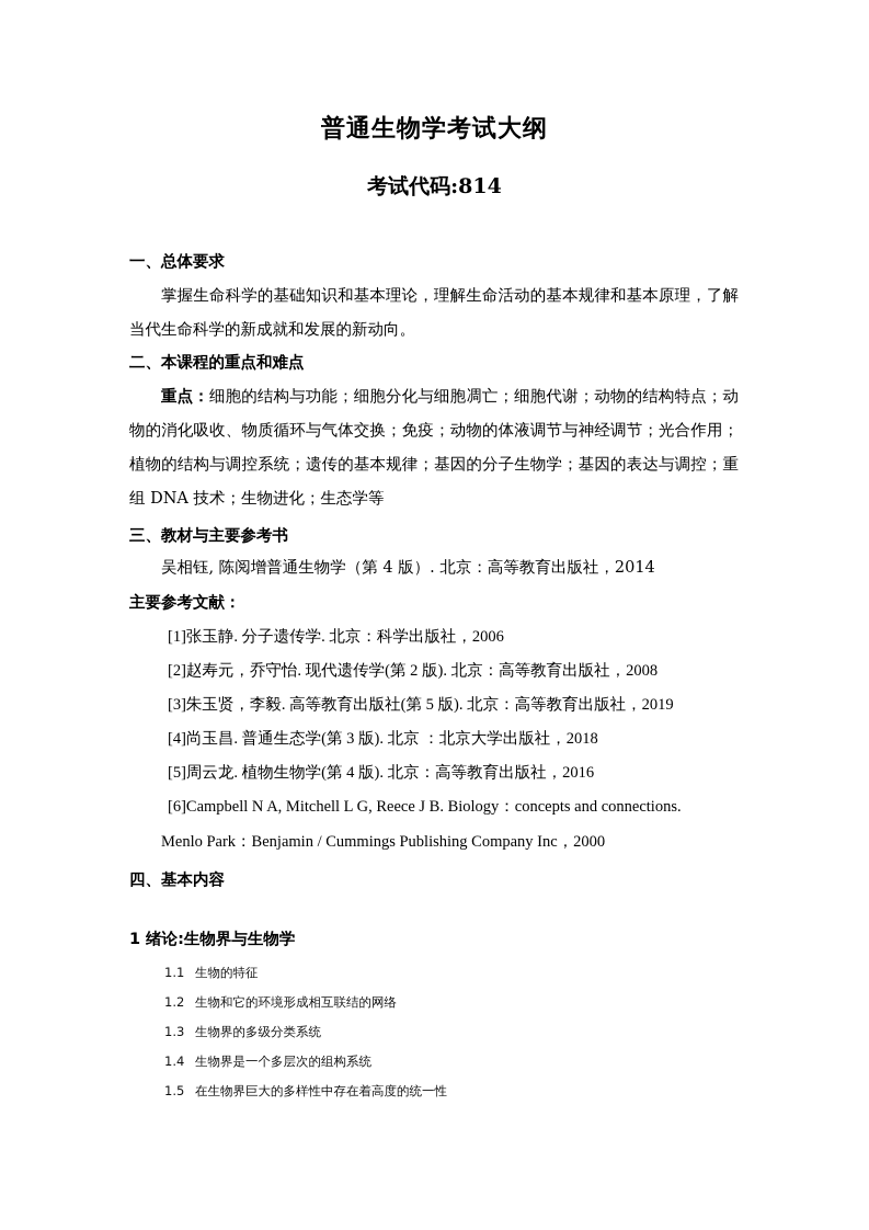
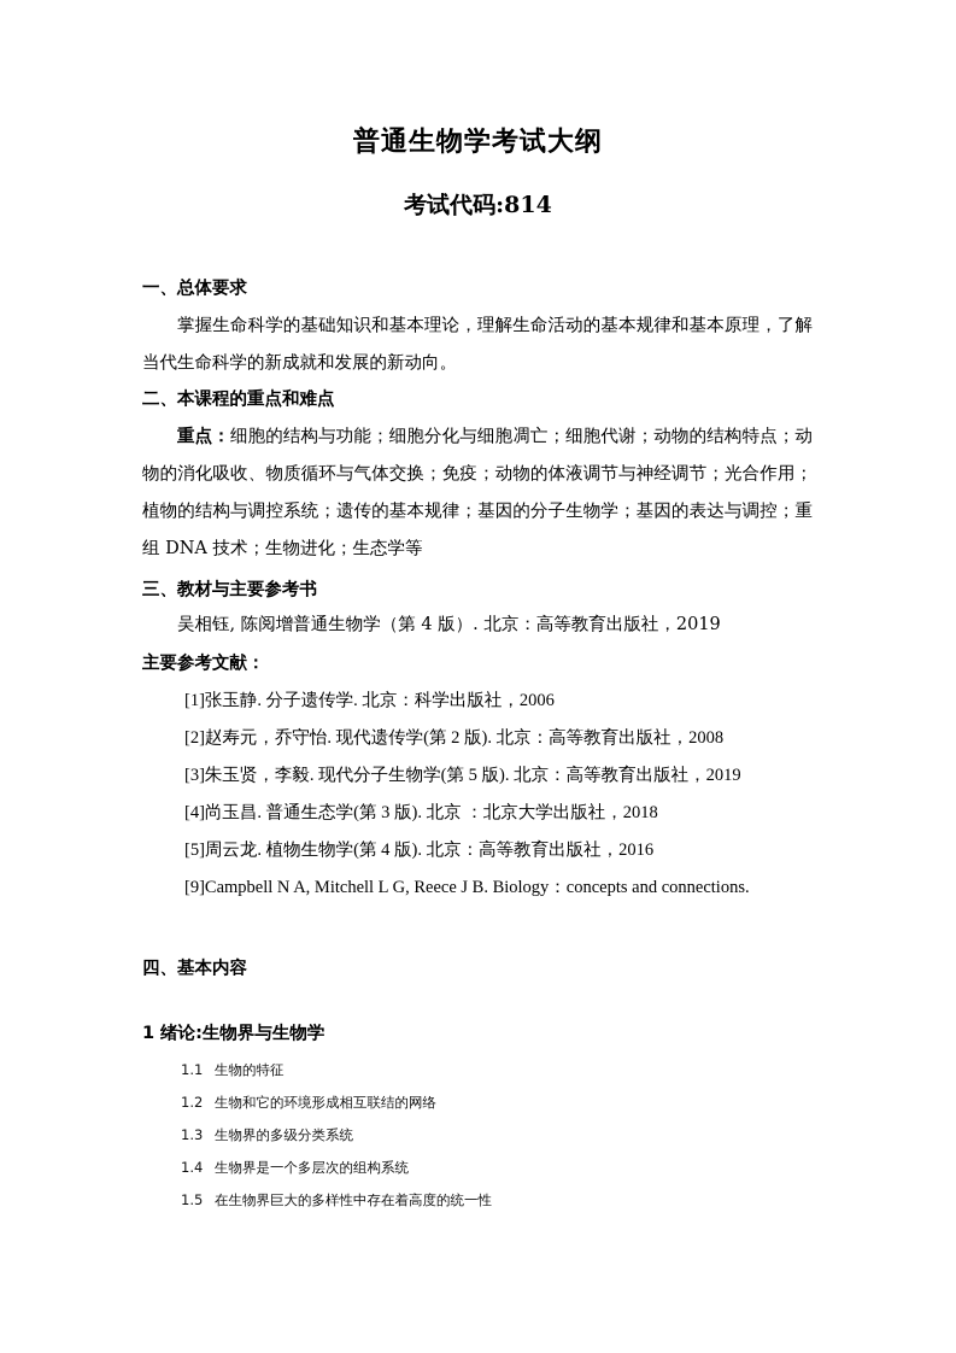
  普通生物学考试大纲
  考试代码:814
  一、总体要求
  掌握生命科学的基础知识和基本理论，理解生命活动的基本规律和基本原理，了解当代生命科学的新成就和发展的新动向。
  二、本课程的重点和难点
  重点：细胞的结构与功能；细胞分化与细胞凋亡；细胞代谢；动物的结构特点；动物的消化吸收、物质循环与气体交换；免疫；动物的体液调节与神经调节；光合作用；植物的结构与调控系统；遗传的基本规律；基因的分子生物学；基因的表达与调控；重组 DNA 技术；生物进化；生态学等
  三、教材与主要参考书
- 吴相钰, 陈阅增普通生物学（第 4 版）. 北京：高等教育出版社，2014
+ 吴相钰, 陈阅增普通生物学（第 4 版）. 北京：高等教育出版社，2019
  主要参考文献：
  [1]张玉静. 分子遗传学. 北京：科学出版社，2006
  [2]赵寿元，乔守怡. 现代遗传学(第 2 版). 北京：高等教育出版社，2008
- [3]朱玉贤，李毅. 高等教育出版社(第 5 版). 北京：高等教育出版社，2019
+ [3]朱玉贤，李毅. 现代分子生物学(第 5 版). 北京：高等教育出版社，2019
  [4]尚玉昌. 普通生态学(第 3 版). 北京 ：北京大学出版社，2018
  [5]周云龙. 植物生物学(第 4 版). 北京：高等教育出版社，2016
- [6]Campbell N A, Mitchell L G, Reece J B. Biology：concepts and connections.
+ [9]Campbell N A, Mitchell L G, Reece J B. Biology：concepts and connections.
- Menlo Park：Benjamin / Cummings Publishing Company Inc，2000
  四、基本内容
  1 绪论:生物界与生物学
  1.1 生物的特征
  1.2 生物和它的环境形成相互联结的网络
  1.3 生物界的多级分类系统
  1.4 生物界是一个多层次的组构系统
  1.5 在生物界巨大的多样性中存在着高度的统一性
